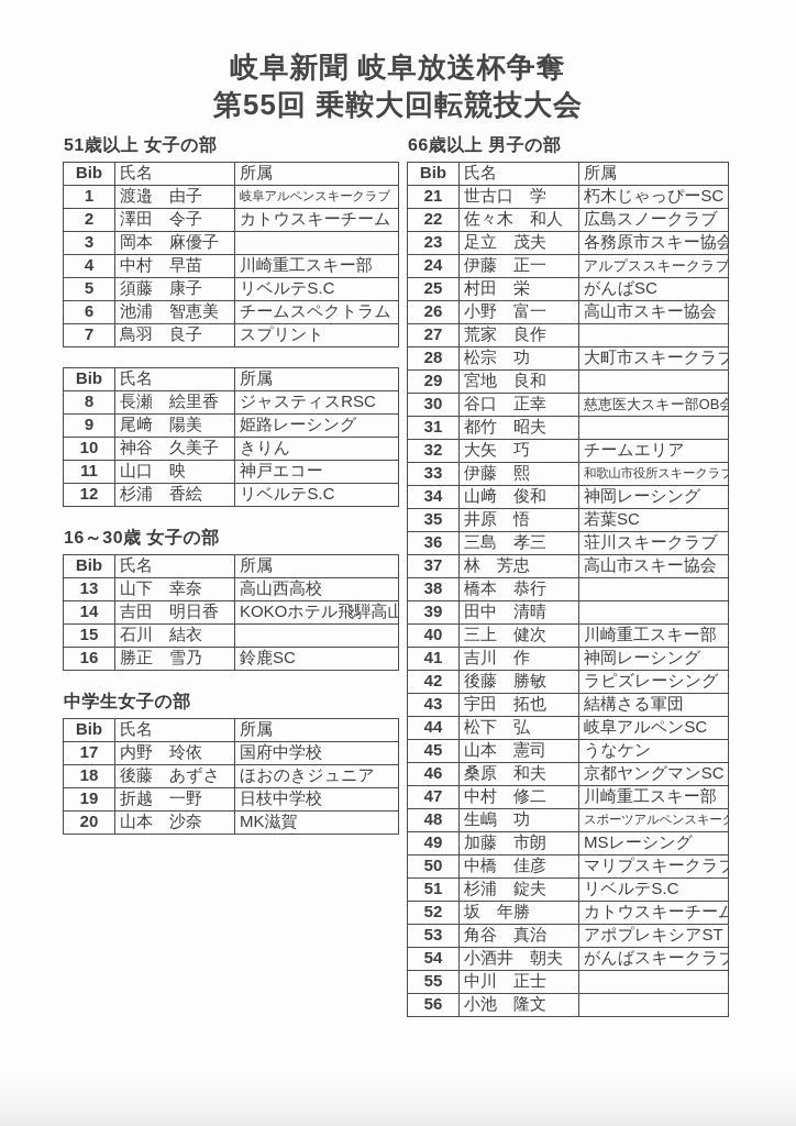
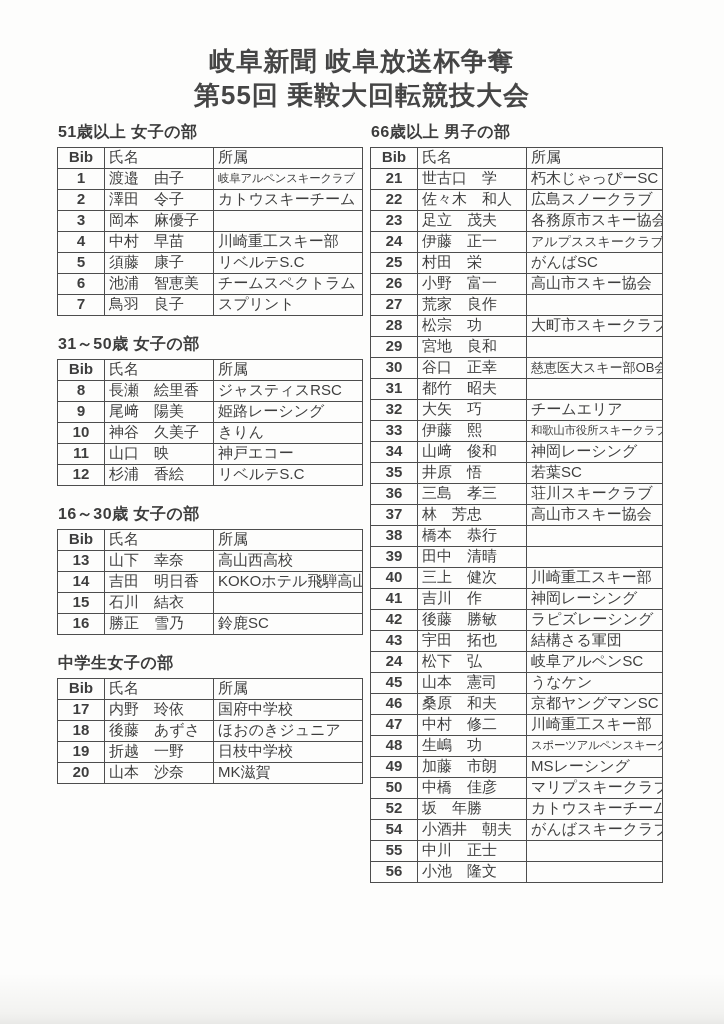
  岐阜新聞 岐阜放送杯争奪
  第55回 乗鞍大回転競技大会
  51歳以上 女子の部
  Bib	氏名	所属
  1	渡邉 由子	岐阜アルペンスキークラブ
  2	澤田 令子	カトウスキーチーム
  3	岡本 麻優子
  4	中村 早苗	川崎重工スキー部
  5	須藤 康子	リベルテS.C
  6	池浦 智恵美	チームスペクトラム
  7	鳥羽 良子	スプリント
+ 31～50歳 女子の部
  Bib	氏名	所属
  8	長瀬 絵里香	ジャスティスRSC
  9	尾﨑 陽美	姫路レーシング
  10	神谷 久美子	きりん
  11	山口 映	神戸エコー
  12	杉浦 香絵	リベルテS.C
  16～30歳 女子の部
  Bib	氏名	所属
  13	山下 幸奈	高山西高校
  14	吉田 明日香	KOKOホテル飛騨高山
  15	石川 結衣
  16	勝正 雪乃	鈴鹿SC
  中学生女子の部
  Bib	氏名	所属
  17	内野 玲依	国府中学校
  18	後藤 あずさ	ほおのきジュニア
  19	折越 一野	日枝中学校
  20	山本 沙奈	MK滋賀
  66歳以上 男子の部
  Bib	氏名	所属
  21	世古口 学	朽木じゃっぴーSC
  22	佐々木 和人	広島スノークラブ
  23	足立 茂夫	各務原市スキー協会
  24	伊藤 正一	アルプススキークラブ
  25	村田 栄	がんばSC
  26	小野 富一	高山市スキー協会
  27	荒家 良作
  28	松宗 功	大町市スキークラブ
  29	宮地 良和
  30	谷口 正幸	慈恵医大スキー部OB会
  31	都竹 昭夫
  32	大矢 巧	チームエリア
  33	伊藤 熙	和歌山市役所スキークラブ
  34	山﨑 俊和	神岡レーシング
  35	井原 悟	若葉SC
  36	三島 孝三	荘川スキークラブ
  37	林 芳忠	高山市スキー協会
  38	橋本 恭行
  39	田中 清晴
  40	三上 健次	川崎重工スキー部
  41	吉川 作	神岡レーシング
  42	後藤 勝敏	ラピズレーシング
  43	宇田 拓也	結構さる軍団
- 44	松下 弘	岐阜アルペンSC
+ 24	松下 弘	岐阜アルペンSC
  45	山本 憲司	うなケン
  46	桑原 和夫	京都ヤングマンSC
  47	中村 修二	川崎重工スキー部
  48	生嶋 功	スポーツアルペンスキーク
  49	加藤 市朗	MSレーシング
  50	中橋 佳彦	マリプスキークラブ
- 51	杉浦 錠夫	リベルテS.C
  52	坂 年勝	カトウスキーチーム
- 53	角谷 真治	アポプレキシアST
  54	小酒井 朝夫	がんばスキークラブ
  55	中川 正士
  56	小池 隆文
